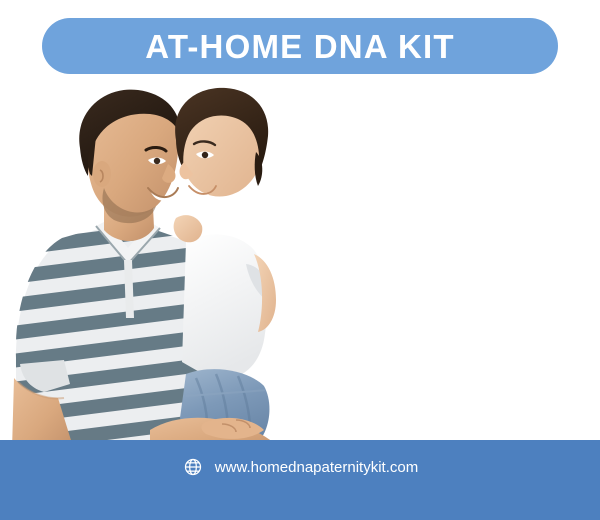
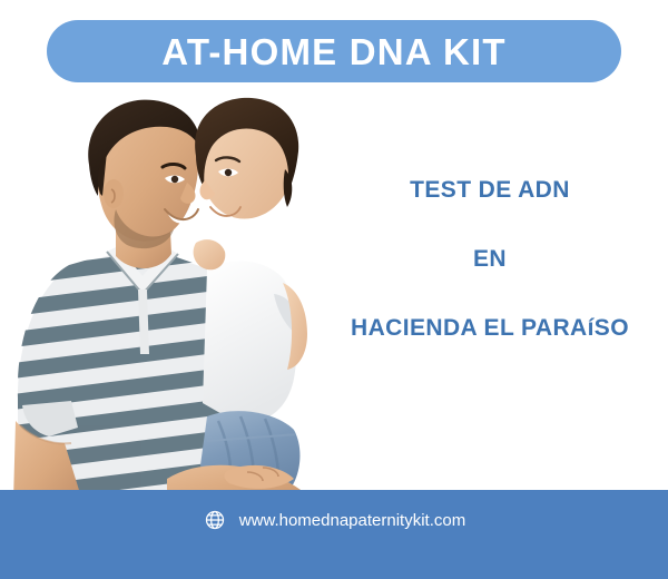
  AT-HOME DNA KIT
+ TEST DE ADN
+ EN
+ HACIENDA EL PARAíSO
  www.homednapaternitykit.com
